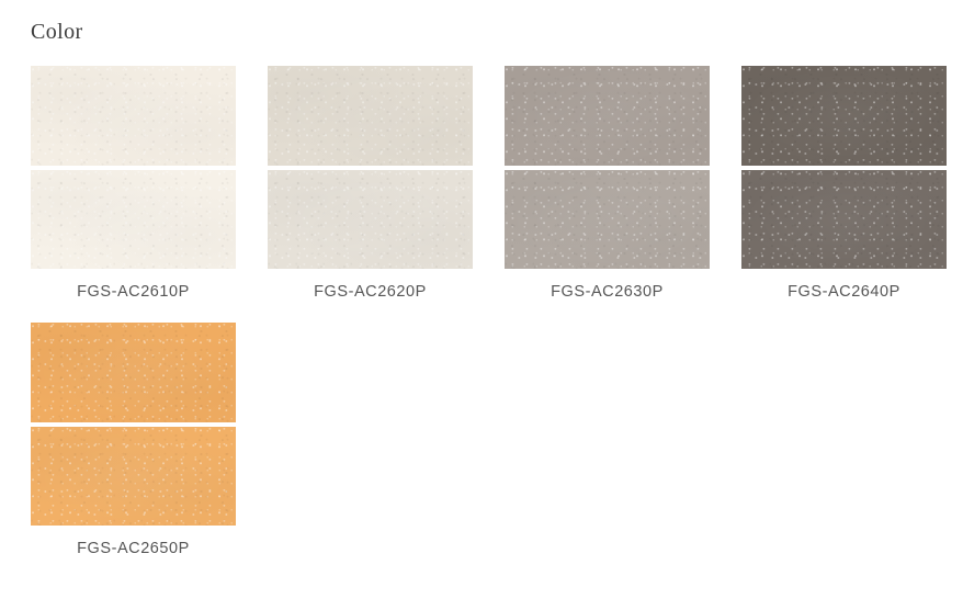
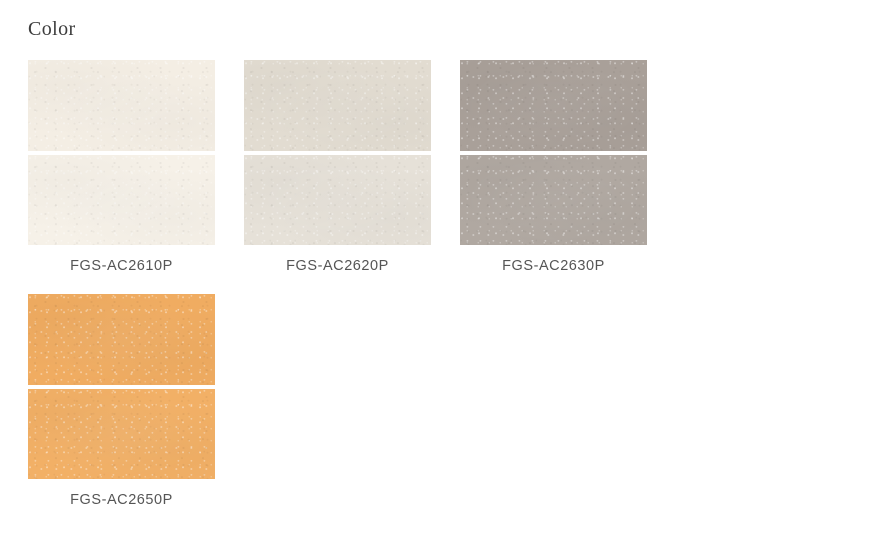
  Color
  FGS-AC2610P
  FGS-AC2620P
  FGS-AC2630P
- FGS-AC2640P
  FGS-AC2650P
